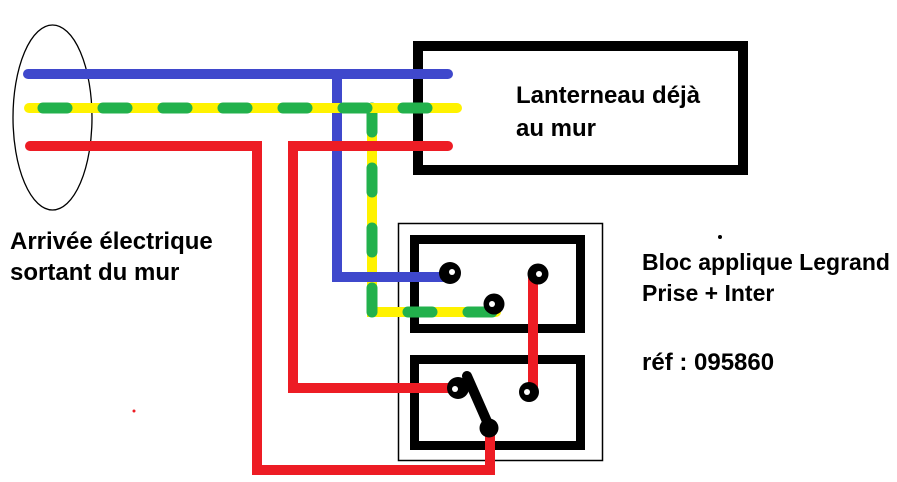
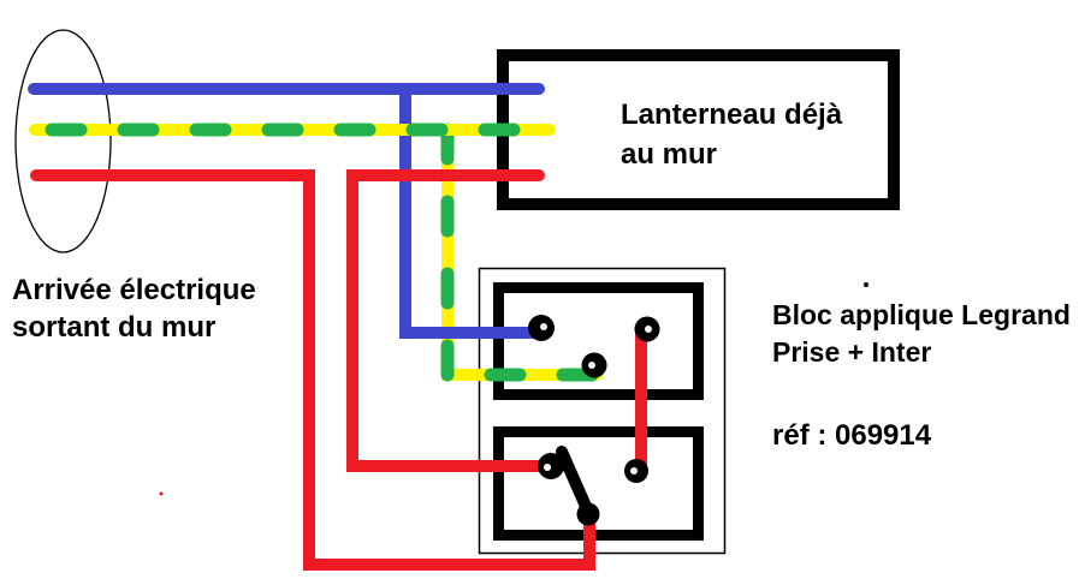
  Arrivée électrique
  sortant du mur
  Lanterneau déjà
  au mur
  Bloc applique Legrand
  Prise + Inter
- réf : 095860
+ réf : 069914
